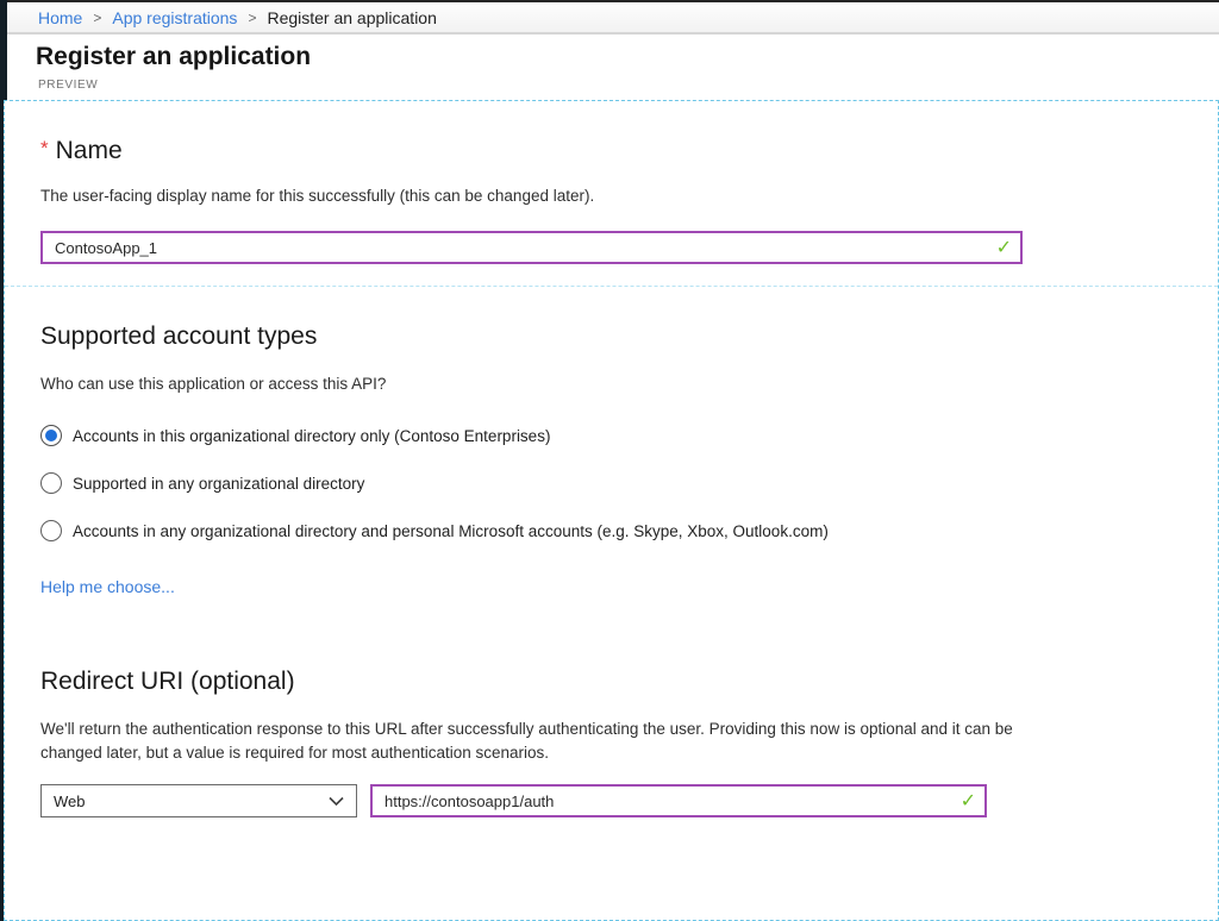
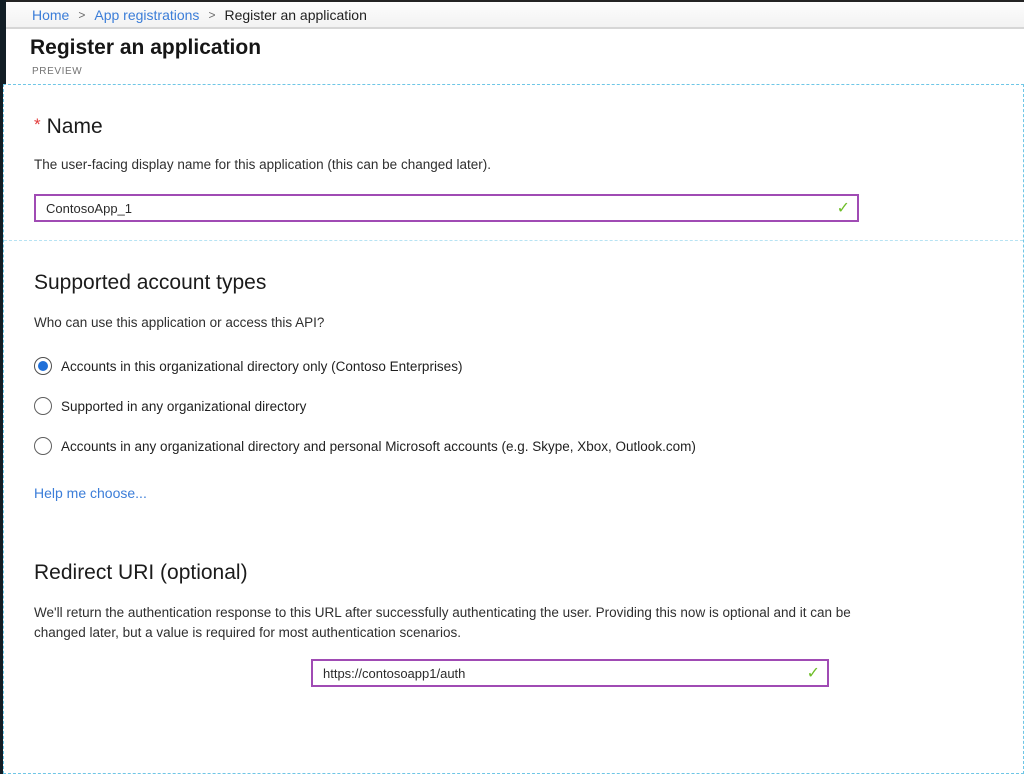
  Home
  >
  App registrations
  >
  Register an application
  Register an application
  PREVIEW
  * Name
- The user-facing display name for this successfully (this can be changed later).
+ The user-facing display name for this application (this can be changed later).
  ContosoApp_1
  ✓
  Supported account types
  Who can use this application or access this API?
  Accounts in this organizational directory only (Contoso Enterprises)
  Supported in any organizational directory
  Accounts in any organizational directory and personal Microsoft accounts (e.g. Skype, Xbox, Outlook.com)
  Help me choose...
  Redirect URI (optional)
  We'll return the authentication response to this URL after successfully authenticating the user. Providing this now is optional and it can be changed later, but a value is required for most authentication scenarios.
- Web
  https://contosoapp1/auth
  ✓
